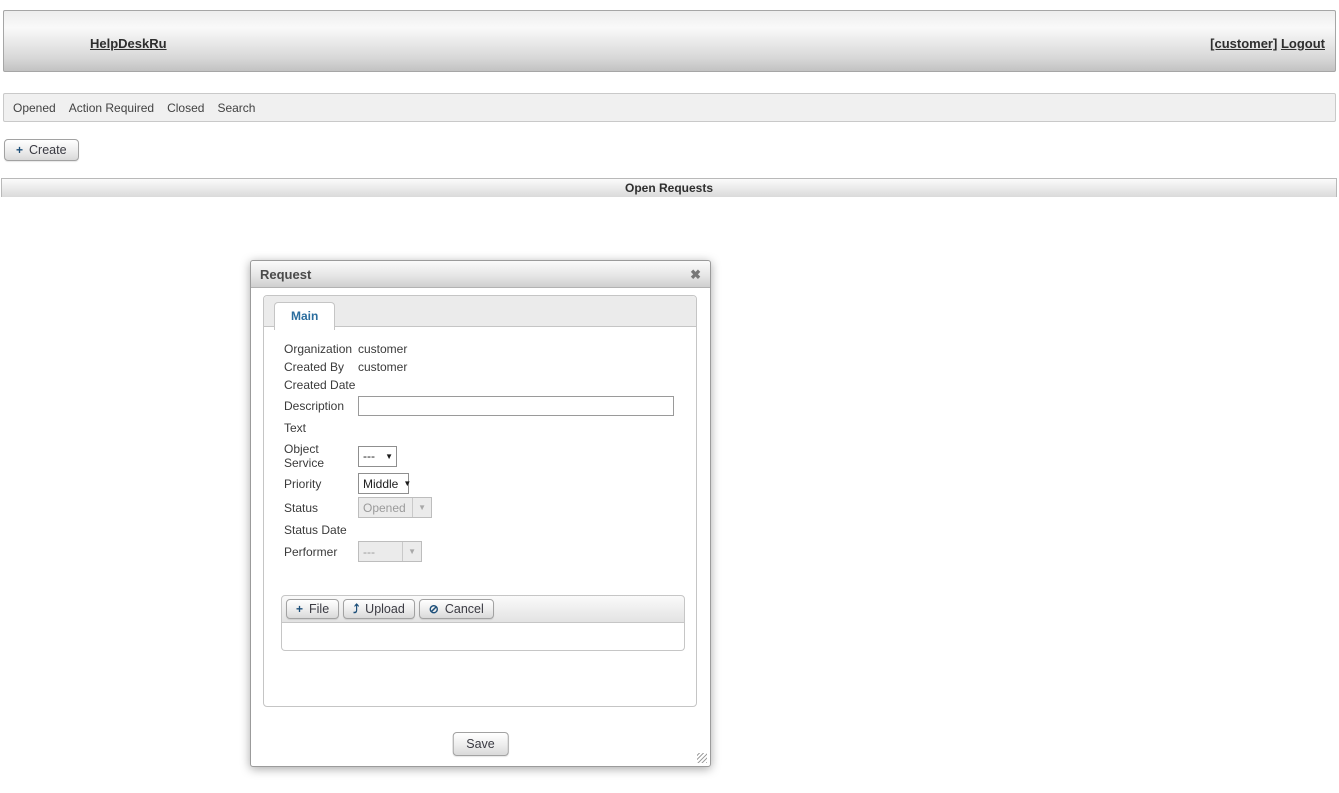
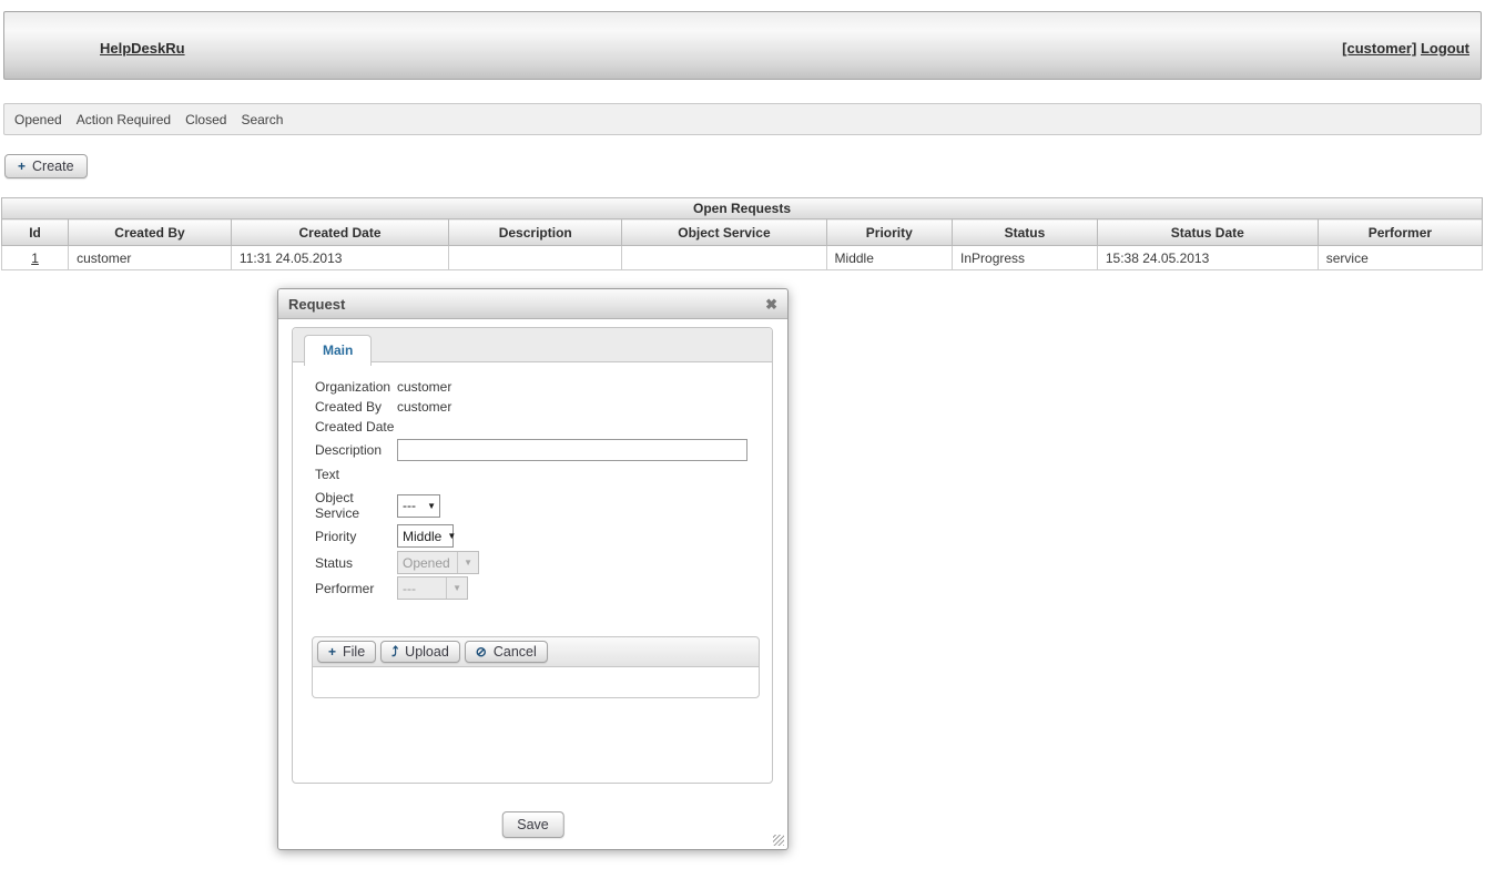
  HelpDeskRu
  [customer] Logout
  Opened
  Action Required
  Closed
  Search
  +
  Create
  Open Requests
+ Id	Created By	Created Date	Description	Object Service	Priority	Status	Status Date	Performer
+ 1	customer	11:31 24.05.2013			Middle	InProgress	15:38 24.05.2013	service
  Request
  ✖
  Main
  Organization
  customer
  Created By
  customer
  Created Date
  Description
  Text
  Object Service
  ---
  ▼
  Priority
  Middle
  ▼
  Status
  Opened
  ▼
- Status Date
  Performer
  ---
  ▼
  +
  File
  ⤴
  Upload
  ⊘
  Cancel
  Save
